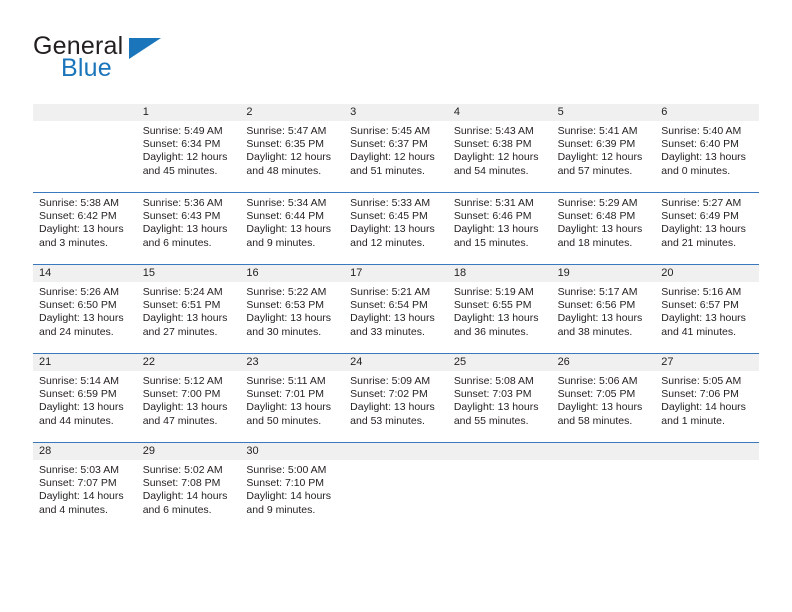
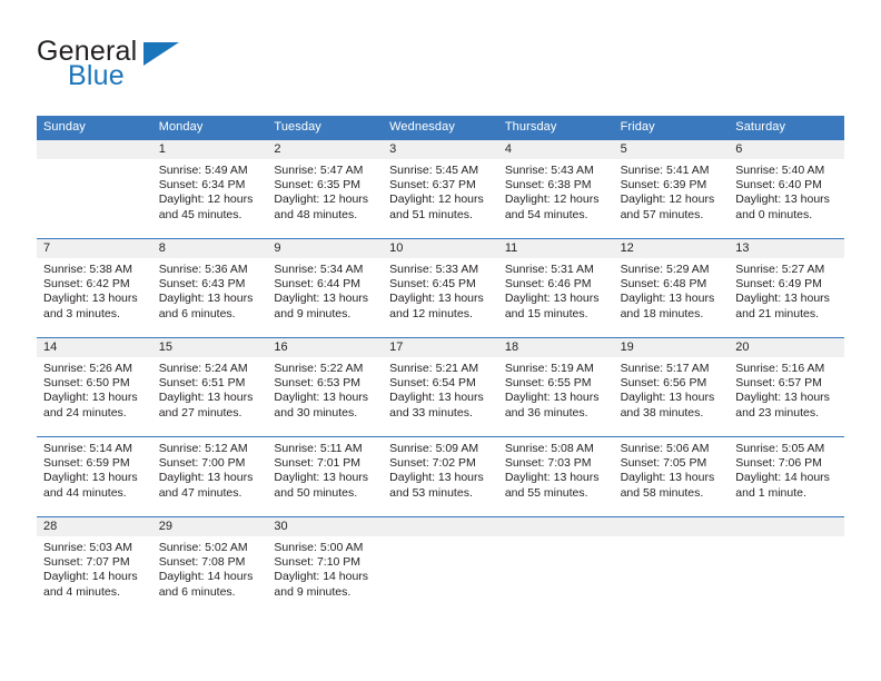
  General
  Blue
+ Sunday
+ Monday
+ Tuesday
+ Wednesday
+ Thursday
+ Friday
+ Saturday
  1
  2
  3
  4
  5
  6
  Sunrise: 5:49 AM
  Sunset: 6:34 PM
  Daylight: 12 hours
  and 45 minutes.
  Sunrise: 5:47 AM
  Sunset: 6:35 PM
  Daylight: 12 hours
  and 48 minutes.
  Sunrise: 5:45 AM
  Sunset: 6:37 PM
  Daylight: 12 hours
  and 51 minutes.
  Sunrise: 5:43 AM
  Sunset: 6:38 PM
  Daylight: 12 hours
  and 54 minutes.
  Sunrise: 5:41 AM
  Sunset: 6:39 PM
  Daylight: 12 hours
  and 57 minutes.
  Sunrise: 5:40 AM
  Sunset: 6:40 PM
  Daylight: 13 hours
  and 0 minutes.
+ 7
+ 8
+ 9
+ 10
+ 11
+ 12
+ 13
  Sunrise: 5:38 AM
  Sunset: 6:42 PM
  Daylight: 13 hours
  and 3 minutes.
  Sunrise: 5:36 AM
  Sunset: 6:43 PM
  Daylight: 13 hours
  and 6 minutes.
  Sunrise: 5:34 AM
  Sunset: 6:44 PM
  Daylight: 13 hours
  and 9 minutes.
  Sunrise: 5:33 AM
  Sunset: 6:45 PM
  Daylight: 13 hours
  and 12 minutes.
  Sunrise: 5:31 AM
  Sunset: 6:46 PM
  Daylight: 13 hours
  and 15 minutes.
  Sunrise: 5:29 AM
  Sunset: 6:48 PM
  Daylight: 13 hours
  and 18 minutes.
  Sunrise: 5:27 AM
  Sunset: 6:49 PM
  Daylight: 13 hours
  and 21 minutes.
  14
  15
  16
  17
  18
  19
  20
  Sunrise: 5:26 AM
  Sunset: 6:50 PM
  Daylight: 13 hours
  and 24 minutes.
  Sunrise: 5:24 AM
  Sunset: 6:51 PM
  Daylight: 13 hours
  and 27 minutes.
  Sunrise: 5:22 AM
  Sunset: 6:53 PM
  Daylight: 13 hours
  and 30 minutes.
  Sunrise: 5:21 AM
  Sunset: 6:54 PM
  Daylight: 13 hours
  and 33 minutes.
  Sunrise: 5:19 AM
  Sunset: 6:55 PM
  Daylight: 13 hours
  and 36 minutes.
  Sunrise: 5:17 AM
  Sunset: 6:56 PM
  Daylight: 13 hours
  and 38 minutes.
  Sunrise: 5:16 AM
  Sunset: 6:57 PM
  Daylight: 13 hours
- and 41 minutes.
+ and 23 minutes.
- 21
- 22
- 23
- 24
- 25
- 26
- 27
  Sunrise: 5:14 AM
  Sunset: 6:59 PM
  Daylight: 13 hours
  and 44 minutes.
  Sunrise: 5:12 AM
  Sunset: 7:00 PM
  Daylight: 13 hours
  and 47 minutes.
  Sunrise: 5:11 AM
  Sunset: 7:01 PM
  Daylight: 13 hours
  and 50 minutes.
  Sunrise: 5:09 AM
  Sunset: 7:02 PM
  Daylight: 13 hours
  and 53 minutes.
  Sunrise: 5:08 AM
  Sunset: 7:03 PM
  Daylight: 13 hours
  and 55 minutes.
  Sunrise: 5:06 AM
  Sunset: 7:05 PM
  Daylight: 13 hours
  and 58 minutes.
  Sunrise: 5:05 AM
  Sunset: 7:06 PM
  Daylight: 14 hours
  and 1 minute.
  28
  29
  30
  Sunrise: 5:03 AM
  Sunset: 7:07 PM
  Daylight: 14 hours
  and 4 minutes.
  Sunrise: 5:02 AM
  Sunset: 7:08 PM
  Daylight: 14 hours
  and 6 minutes.
  Sunrise: 5:00 AM
  Sunset: 7:10 PM
  Daylight: 14 hours
  and 9 minutes.
